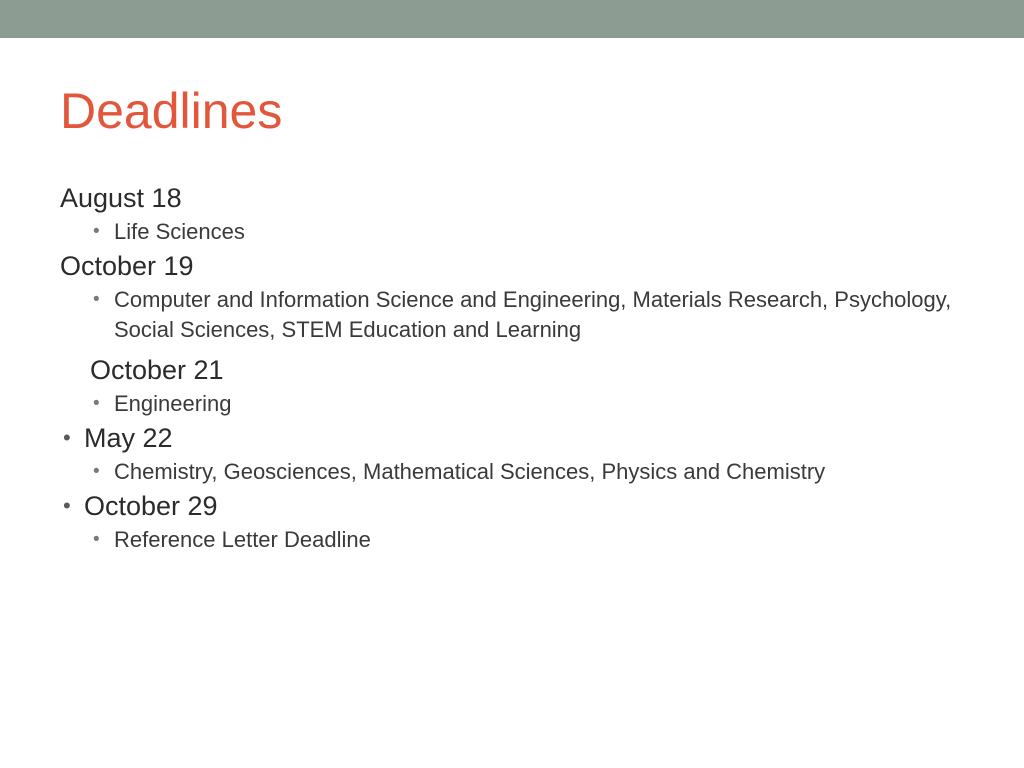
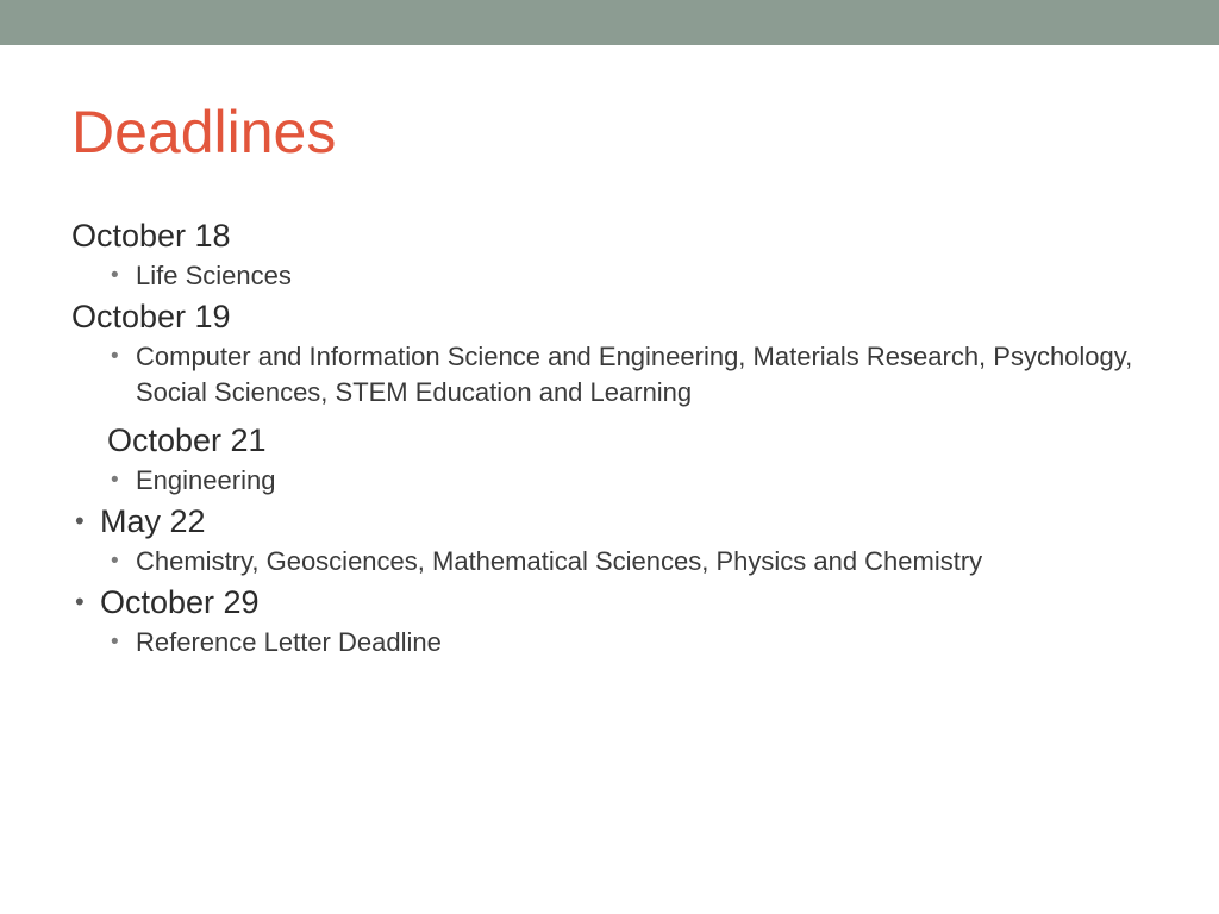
  Deadlines
- August 18
+ October 18
  •
  Life Sciences
  October 19
  •
  Computer and Information Science and Engineering, Materials Research, Psychology, Social Sciences, STEM Education and Learning
  October 21
  •
  Engineering
  •
  May 22
  •
  Chemistry, Geosciences, Mathematical Sciences, Physics and Chemistry
  •
  October 29
  •
  Reference Letter Deadline
